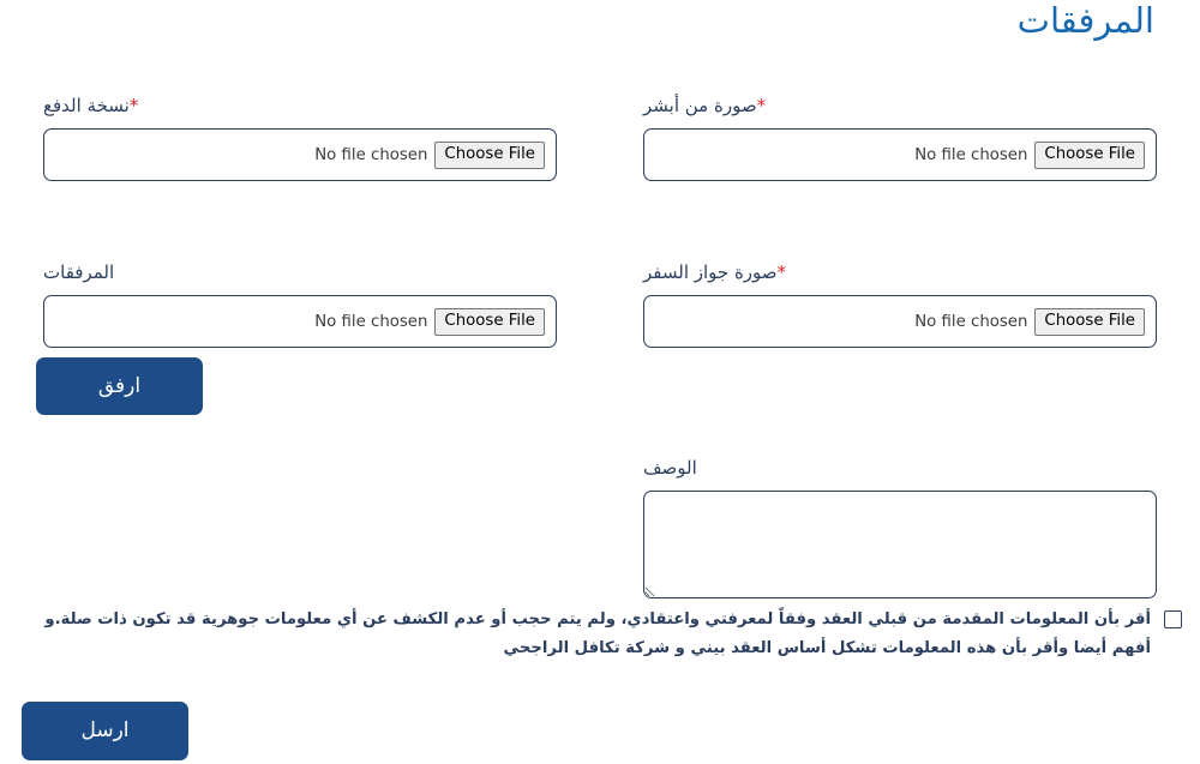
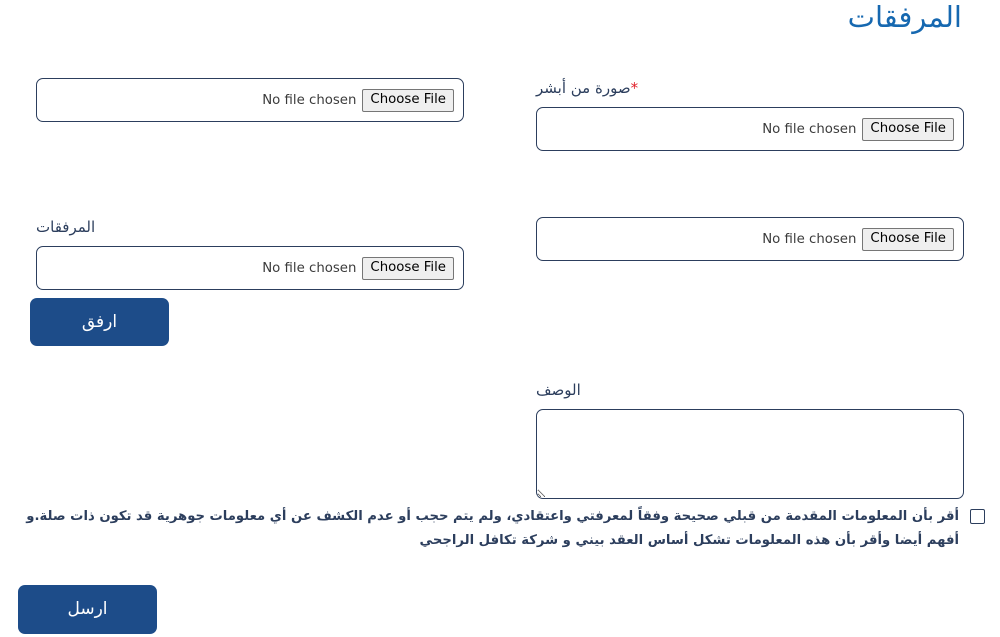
  المرفقات
  *صورة من أبشر
  Choose File
  No file chosen
- *نسخة الدفع
  Choose File
  No file chosen
- *صورة جواز السفر
  Choose File
  No file chosen
  المرفقات
  Choose File
  No file chosen
  ارفق
  الوصف
- أقر بأن المعلومات المقدمة من قبلي العقد وفقاً لمعرفتي واعتقادي، ولم يتم حجب أو عدم الكشف عن أي معلومات جوهرية قد تكون ذات صلة.و أفهم أيضا وأقر بأن هذه المعلومات تشكل أساس العقد بيني و شركة تكافل الراجحي
+ أقر بأن المعلومات المقدمة من قبلي صحيحة وفقاً لمعرفتي واعتقادي، ولم يتم حجب أو عدم الكشف عن أي معلومات جوهرية قد تكون ذات صلة.و أفهم أيضا وأقر بأن هذه المعلومات تشكل أساس العقد بيني و شركة تكافل الراجحي
  ارسل
